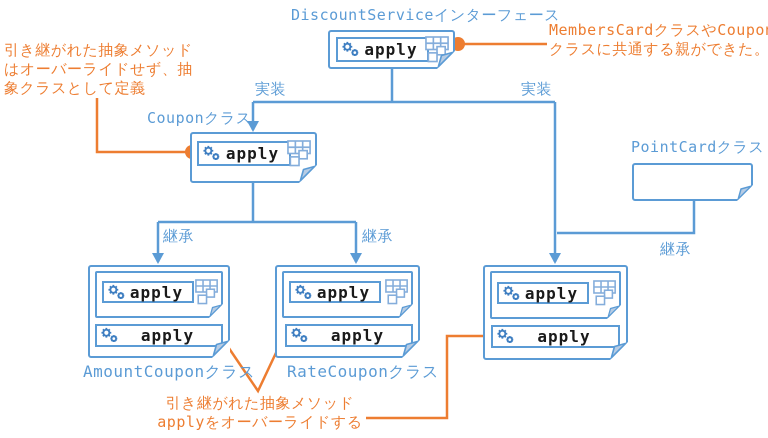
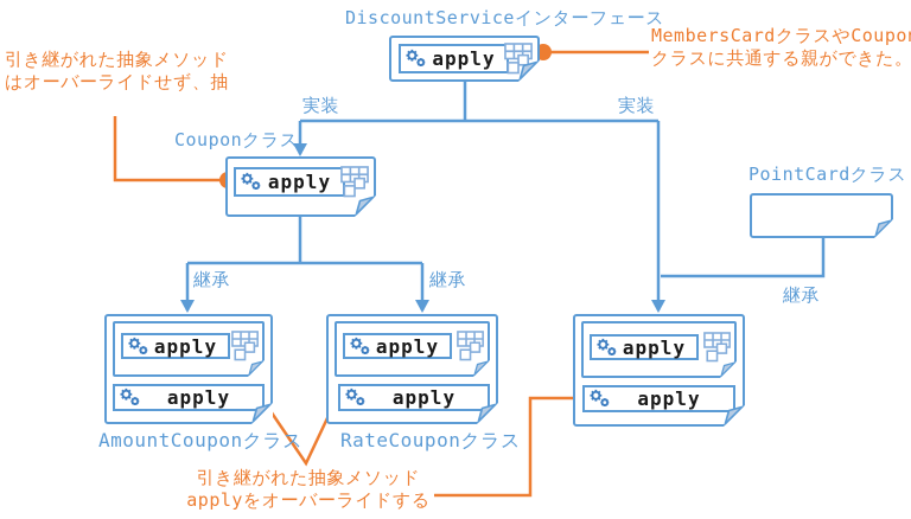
  DiscountServiceインターフェース
  実装
  実装
  Couponクラス
  PointCardクラス
  継承
  継承
  継承
  AmountCouponクラス
  RateCouponクラス
  apply
  apply
  apply
  apply
  apply
  apply
  apply
  apply
  引き継がれた抽象メソッド
  はオーバーライドせず、抽
- 象クラスとして定義
  MembersCardクラスやCoupo
  クラスに共通する親ができた。
  引き継がれた抽象メソッド
  applyをオーバーライドする
